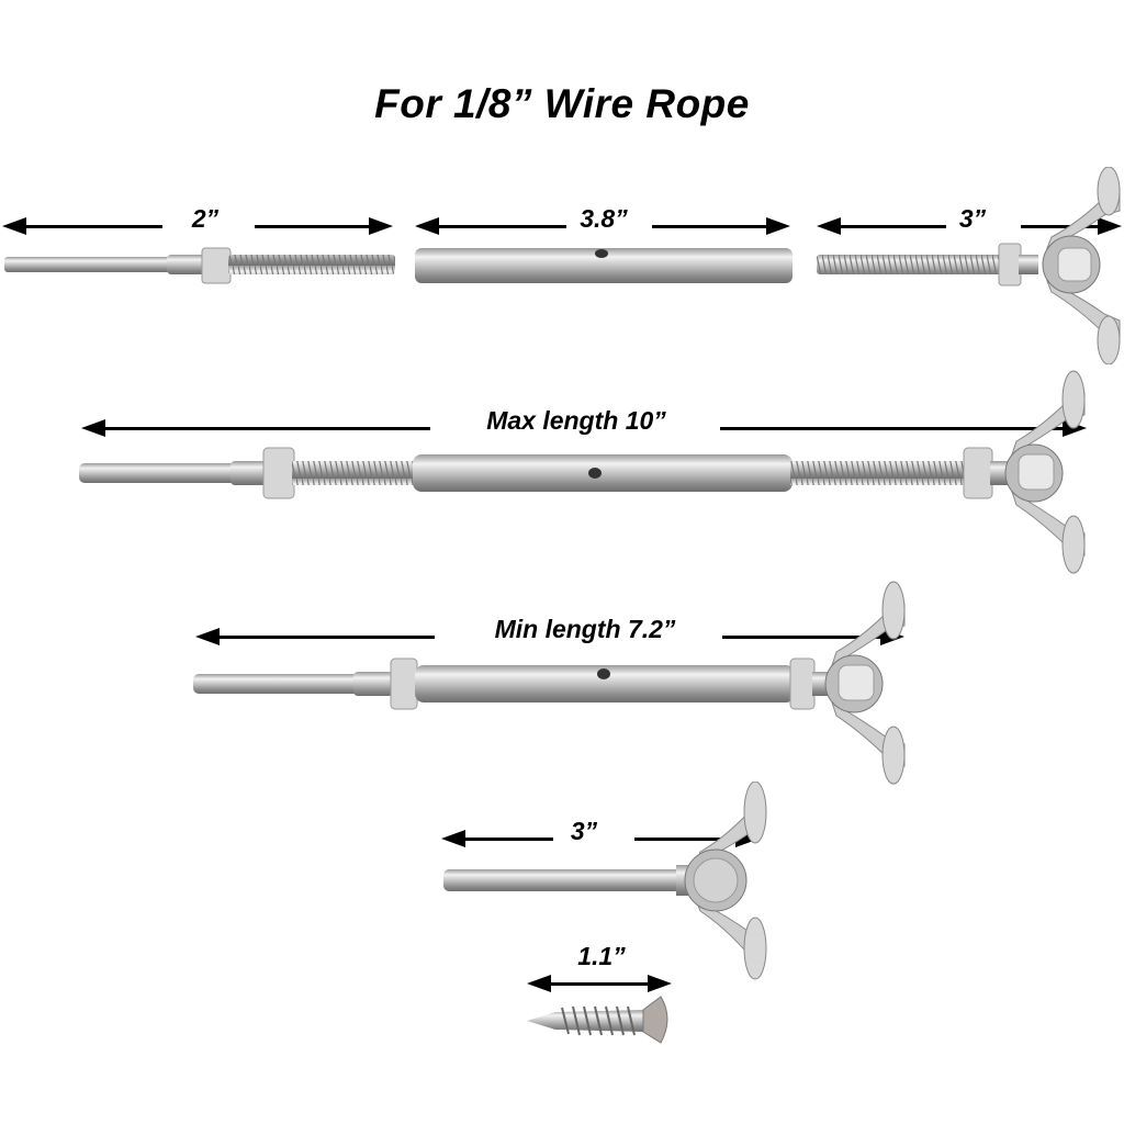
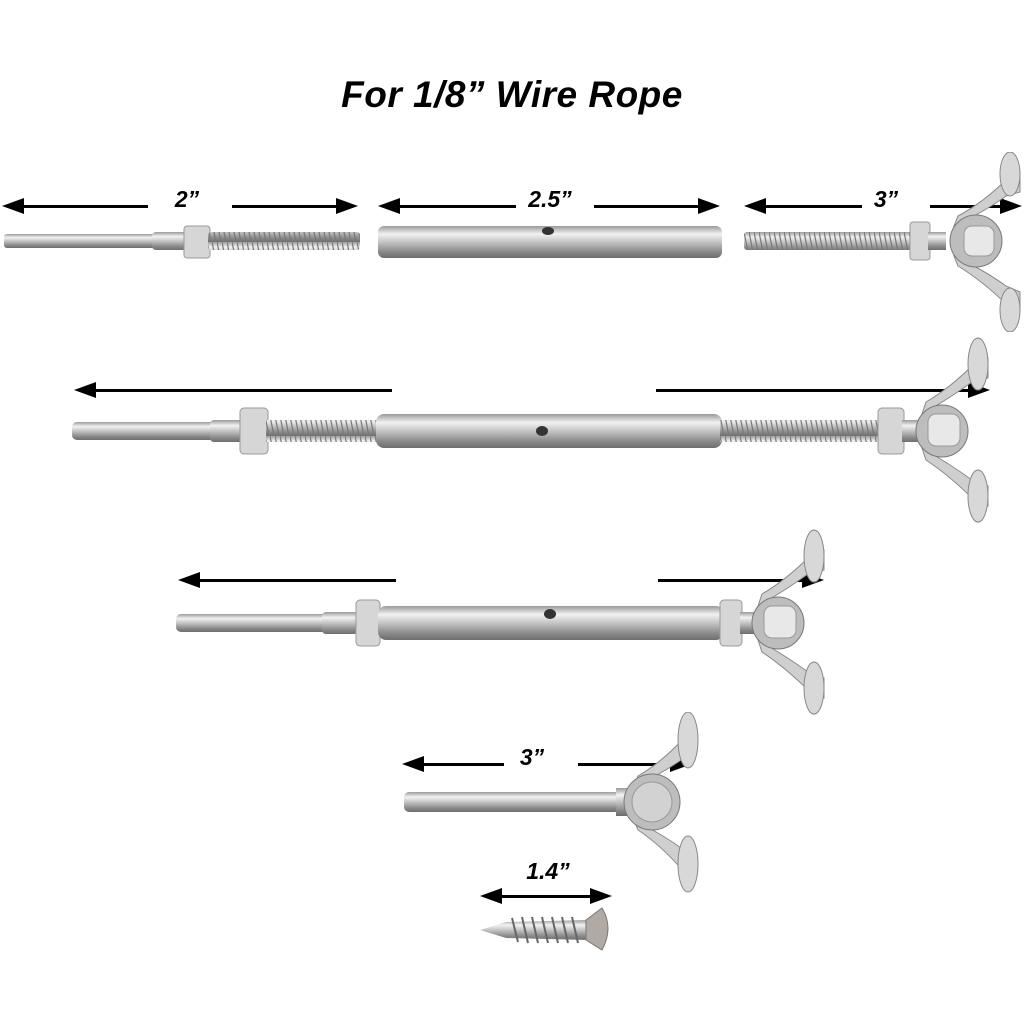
  For 1/8” Wire Rope
  2”
- 3.8”
+ 2.5”
  3”
- Max length 10”
- Min length 7.2”
  3”
- 1.1”
+ 1.4”
